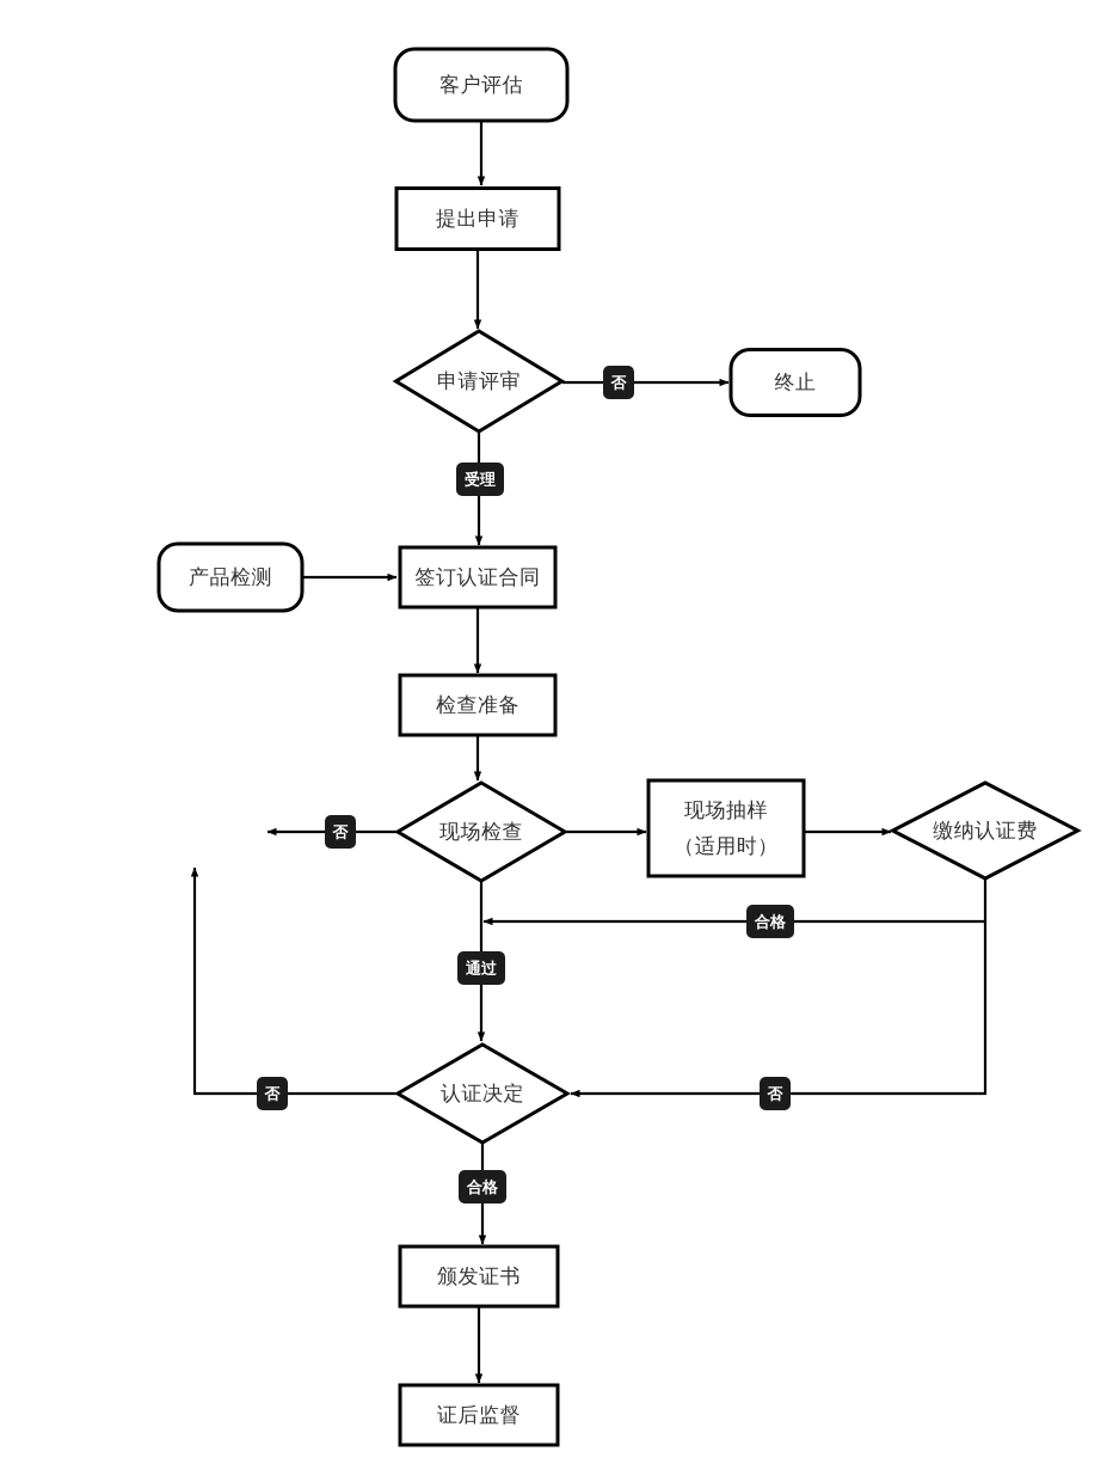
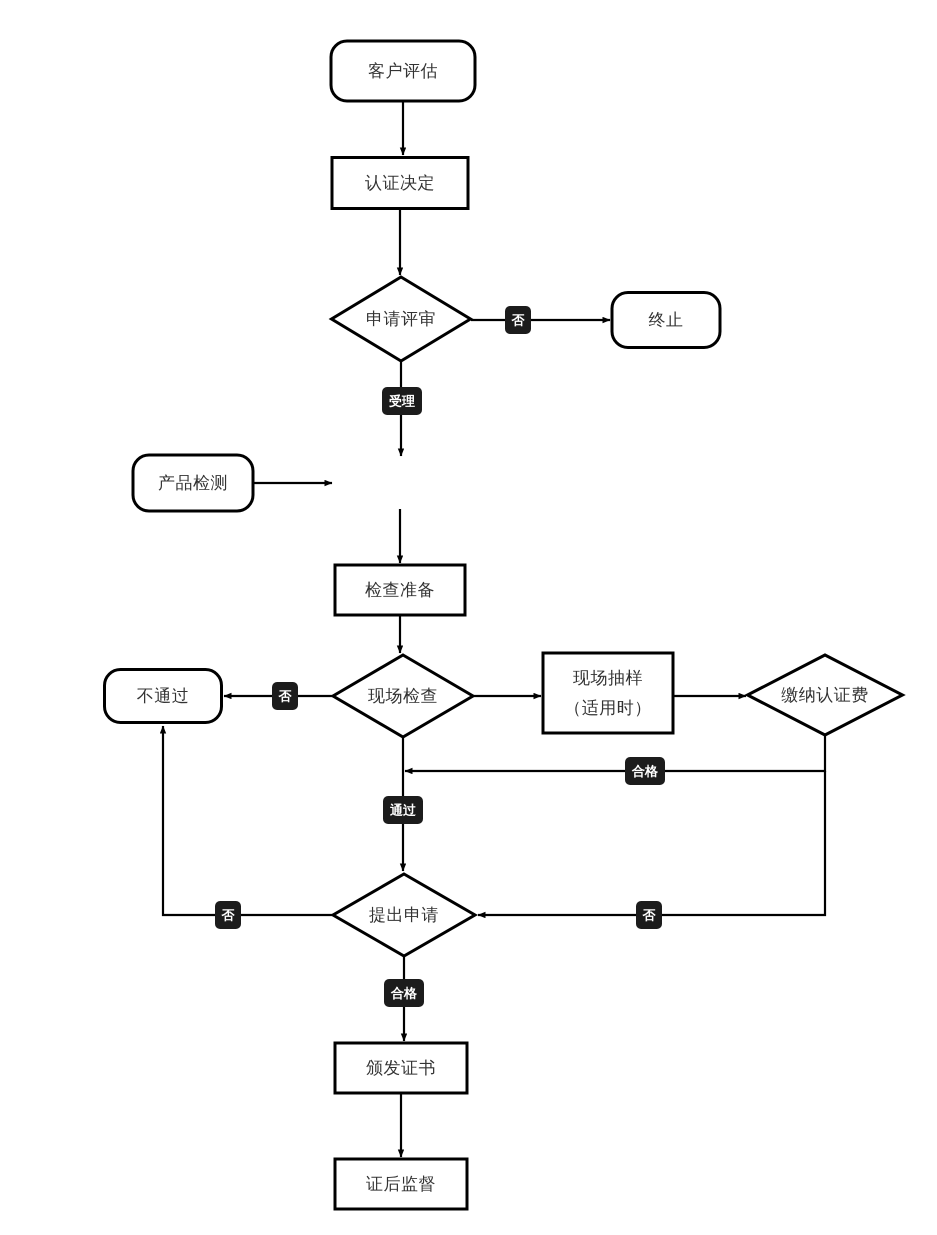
  客户评估
- 提出申请
+ 认证决定
  申请评审
  终止
  产品检测
- 签订认证合同
  检查准备
  现场检查
+ 不通过
  现场抽样
  （适用时）
  缴纳认证费
- 认证决定
+ 提出申请
  颁发证书
  证后监督
  否
  受理
  否
  合格
  通过
  否
  否
  合格
